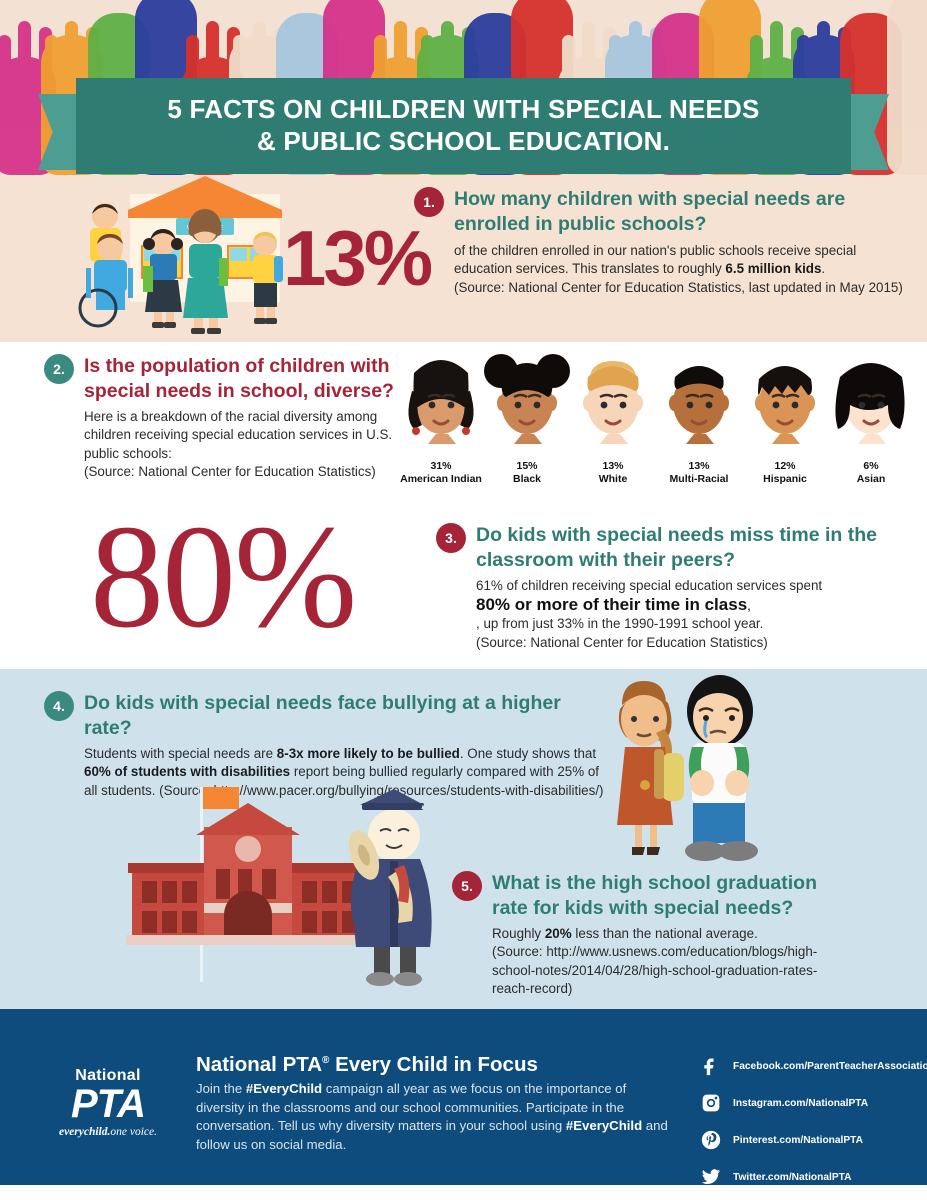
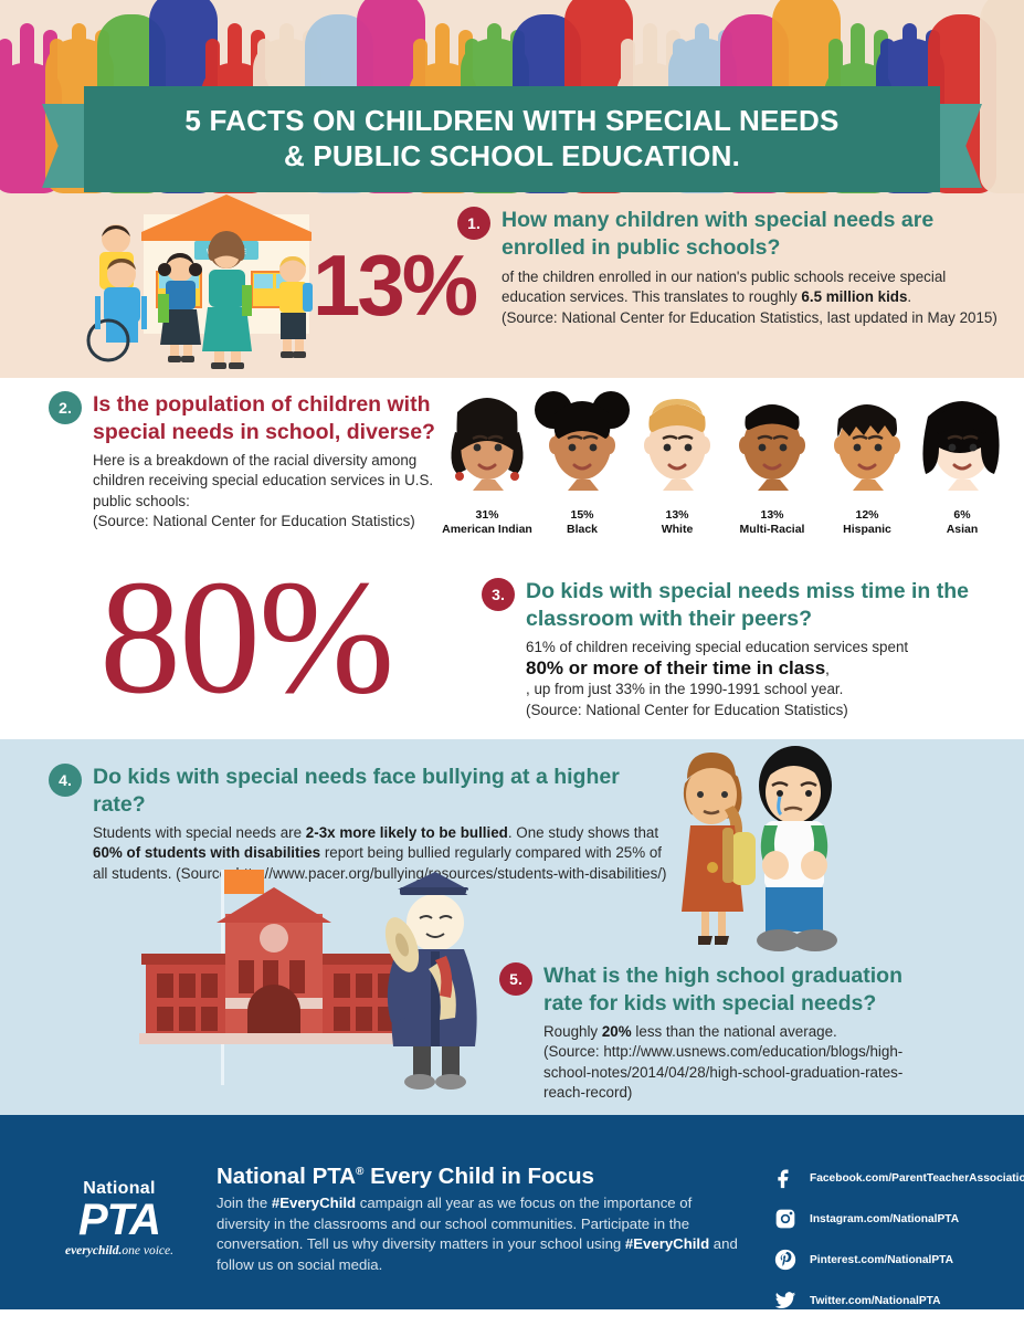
  5 FACTS ON CHILDREN WITH SPECIAL NEEDS
  & PUBLIC SCHOOL EDUCATION.
  13%
  1.
  How many children with special needs are enrolled in public schools?
  of the children enrolled in our nation's public schools receive special education services. This translates to roughly 6.5 million kids.
  (Source: National Center for Education Statistics, last updated in May 2015)
  2.
  Is the population of children with special needs in school, diverse?
  Here is a breakdown of the racial diversity among children receiving special education services in U.S. public schools:
  (Source: National Center for Education Statistics)
  31%
  American Indian
  15%
  Black
  13%
  White
  13%
  Multi-Racial
  12%
  Hispanic
  6%
  Asian
  80%
  3.
  Do kids with special needs miss time in the classroom with their peers?
  61% of children receiving special education services spent
  80% or more of their time in class,
  , up from just 33% in the 1990-1991 school year.
  (Source: National Center for Education Statistics)
  4.
  Do kids with special needs face bullying at a higher rate?
- Students with special needs are 8-3x more likely to be bullied. One study shows that 60% of students with disabilities report being bullied regularly compared with 25% of all students. (Sourc//www.pacer.org/bullying/rsources/students-with-disabilities/)
+ Students with special needs are 2-3x more likely to be bullied. One study shows that 60% of students with disabilities report being bullied regularly compared with 25% of all students. (Sourc//www.pacer.org/bullying/rsources/students-with-disabilities/)
  5.
  What is the high school graduation rate for kids with special needs?
  Roughly 20% less than the national average.
  (Source: http://www.usnews.com/education/blogs/high-school-notes/2014/04/28/high-school-graduation-rates-reach-record)
  National
  PTA
  everychild.one voice.
  National PTA® Every Child in Focus
  Join the #EveryChild campaign all year as we focus on the importance of diversity in the classrooms and our school communities. Participate in the conversation. Tell us why diversity matters in your school using #EveryChild and follow us on social media.
  Facebook.com/ParentTeacherAssociatio
  Instagram.com/NationalPTA
  Pinterest.com/NationalPTA
  Twitter.com/NationalPTA
